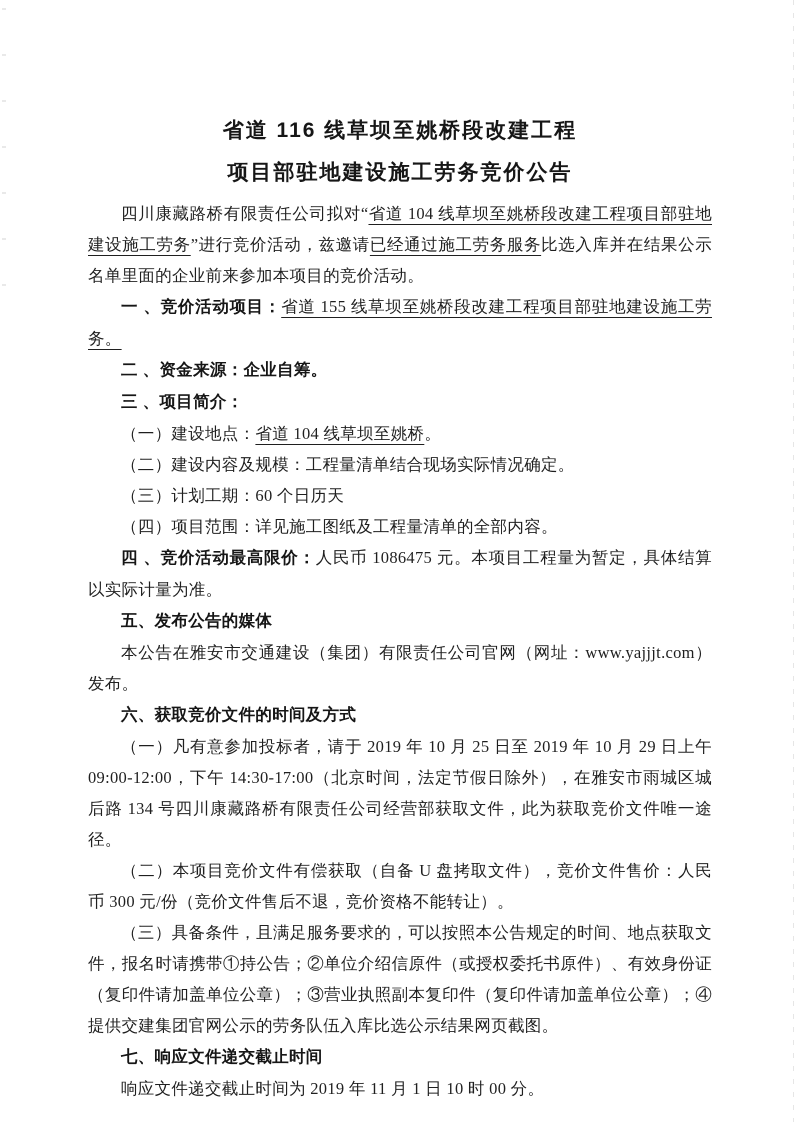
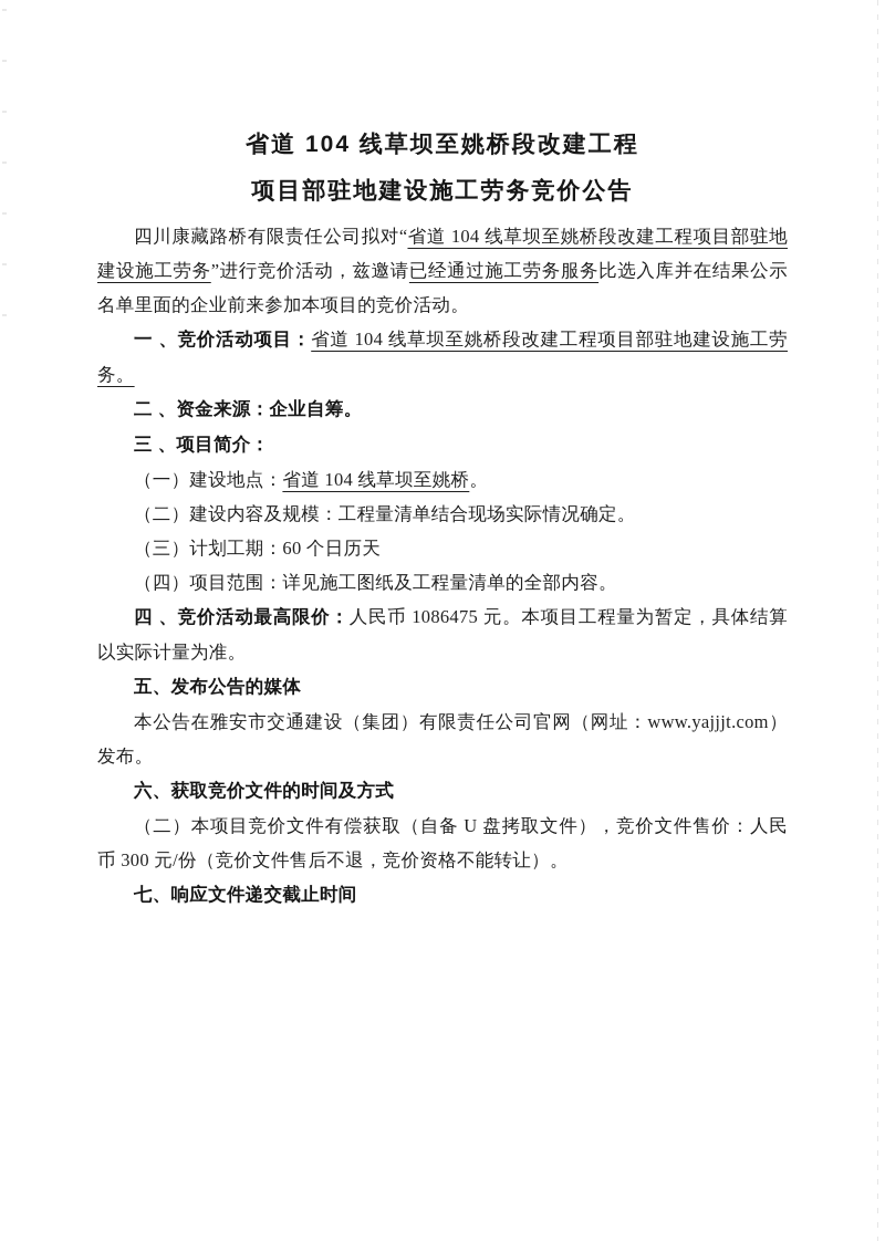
- 省道 116 线草坝至姚桥段改建工程
+ 省道 104 线草坝至姚桥段改建工程
  项目部驻地建设施工劳务竞价公告
  四川康藏路桥有限责任公司拟对“省道 104 线草坝至姚桥段改建工程项目部驻地建设施工劳务”进行竞价活动，兹邀请已经通过施工劳务服务比选入库并在结果公示名单里面的企业前来参加本项目的竞价活动。
- 一 、竞价活动项目：省道 155 线草坝至姚桥段改建工程项目部驻地建设施工劳务。
+ 一 、竞价活动项目：省道 104 线草坝至姚桥段改建工程项目部驻地建设施工劳务。
  二 、资金来源：企业自筹。
  三 、项目简介：
  （一）建设地点：省道 104 线草坝至姚桥。
  （二）建设内容及规模：工程量清单结合现场实际情况确定。
  （三）计划工期：60 个日历天
  （四）项目范围：详见施工图纸及工程量清单的全部内容。
  四 、竞价活动最高限价：人民币 1086475 元。本项目工程量为暂定，具体结算以实际计量为准。
  五、发布公告的媒体
  本公告在雅安市交通建设（集团）有限责任公司官网（网址：www.yajjjt.com）发布。
  六、获取竞价文件的时间及方式
- （一）凡有意参加投标者，请于 2019 年 10 月 25 日至 2019 年 10 月 29 日上午 09:00-12:00，下午 14:30-17:00（北京时间，法定节假日除外），在雅安市雨城区城后路 134 号四川康藏路桥有限责任公司经营部获取文件，此为获取竞价文件唯一途径。
  （二）本项目竞价文件有偿获取（自备 U 盘拷取文件），竞价文件售价：人民币 300 元/份（竞价文件售后不退，竞价资格不能转让）。
- （三）具备条件，且满足服务要求的，可以按照本公告规定的时间、地点获取文件，报名时请携带①持公告；②单位介绍信原件（或授权委托书原件）、有效身份证（复印件请加盖单位公章）；③营业执照副本复印件（复印件请加盖单位公章）；④提供交建集团官网公示的劳务队伍入库比选公示结果网页截图。
  七、响应文件递交截止时间
- 响应文件递交截止时间为 2019 年 11 月 1 日 10 时 00 分。
